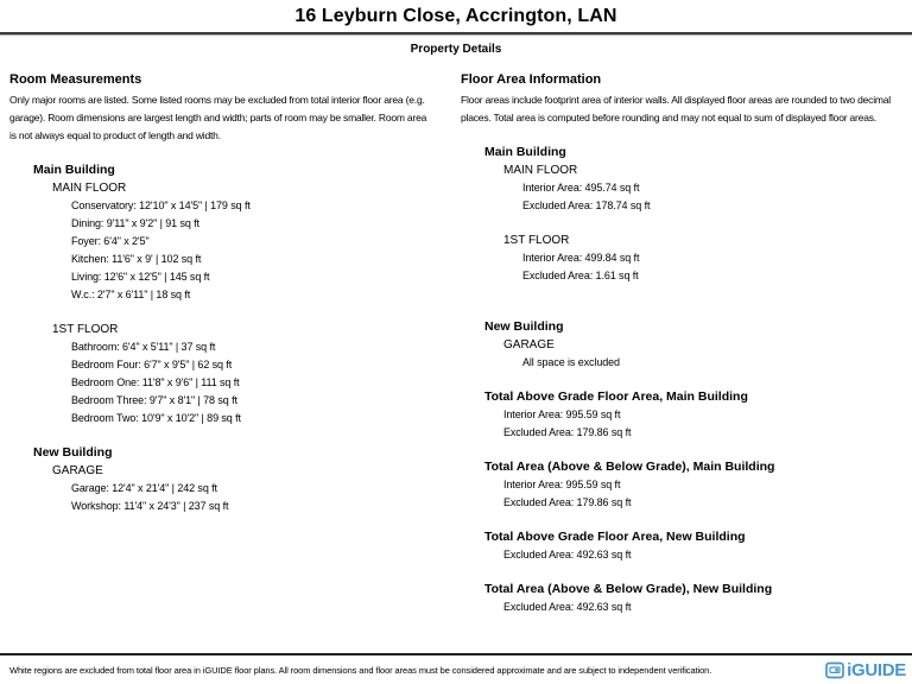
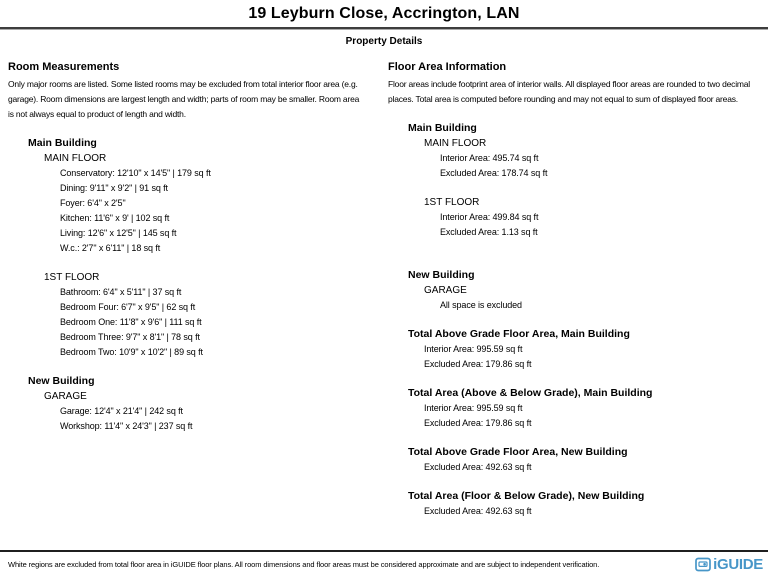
- 16 Leyburn Close, Accrington, LAN
+ 19 Leyburn Close, Accrington, LAN
  Property Details
  Room Measurements
  Only major rooms are listed. Some listed rooms may be excluded from total interior floor area (e.g. garage). Room dimensions are largest length and width; parts of room may be smaller. Room area is not always equal to product of length and width.
  Main Building
  MAIN FLOOR
  Conservatory: 12'10" x 14'5" | 179 sq ft
  Dining: 9'11" x 9'2" | 91 sq ft
  Foyer: 6'4" x 2'5"
  Kitchen: 11'6" x 9' | 102 sq ft
  Living: 12'6" x 12'5" | 145 sq ft
  W.c.: 2'7" x 6'11" | 18 sq ft
  1ST FLOOR
  Bathroom: 6'4" x 5'11" | 37 sq ft
  Bedroom Four: 6'7" x 9'5" | 62 sq ft
  Bedroom One: 11'8" x 9'6" | 111 sq ft
  Bedroom Three: 9'7" x 8'1" | 78 sq ft
  Bedroom Two: 10'9" x 10'2" | 89 sq ft
  New Building
  GARAGE
  Garage: 12'4" x 21'4" | 242 sq ft
  Workshop: 11'4" x 24'3" | 237 sq ft
  Floor Area Information
  Floor areas include footprint area of interior walls. All displayed floor areas are rounded to two decimal places. Total area is computed before rounding and may not equal to sum of displayed floor areas.
  Main Building
  MAIN FLOOR
  Interior Area: 495.74 sq ft
  Excluded Area: 178.74 sq ft
  1ST FLOOR
  Interior Area: 499.84 sq ft
- Excluded Area: 1.61 sq ft
+ Excluded Area: 1.13 sq ft
  New Building
  GARAGE
  All space is excluded
  Total Above Grade Floor Area, Main Building
  Interior Area: 995.59 sq ft
  Excluded Area: 179.86 sq ft
  Total Area (Above & Below Grade), Main Building
  Interior Area: 995.59 sq ft
  Excluded Area: 179.86 sq ft
  Total Above Grade Floor Area, New Building
  Excluded Area: 492.63 sq ft
- Total Area (Above & Below Grade), New Building
+ Total Area (Floor & Below Grade), New Building
  Excluded Area: 492.63 sq ft
  White regions are excluded from total floor area in iGUIDE floor plans. All room dimensions and floor areas must be considered approximate and are subject to independent verification.
  iGUIDE
